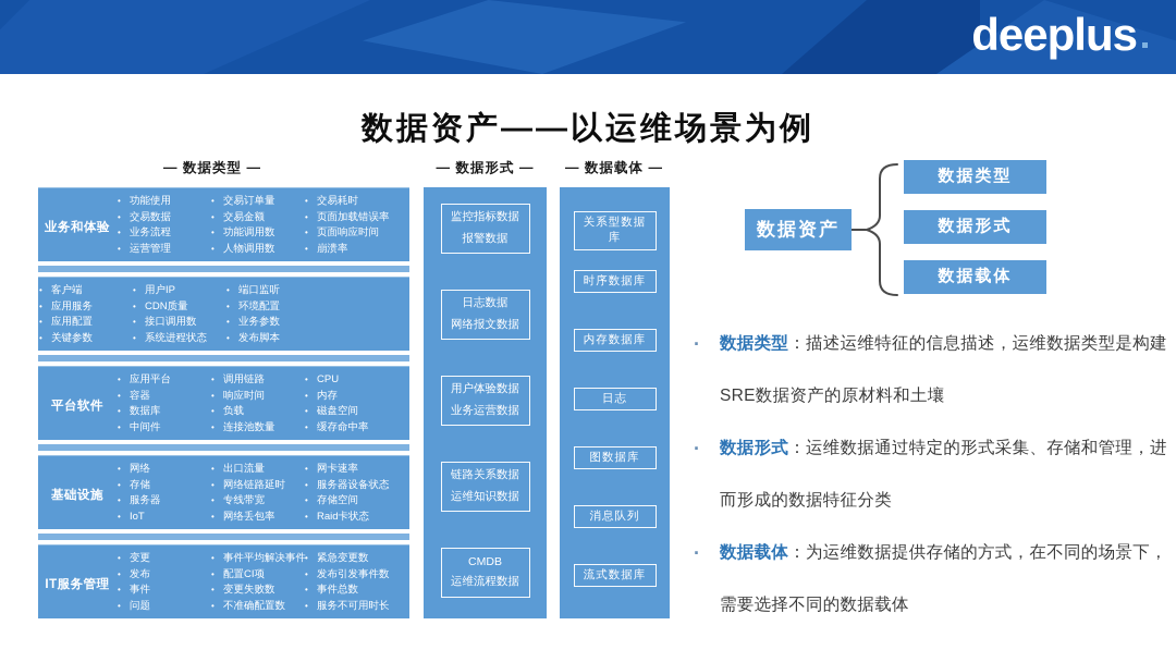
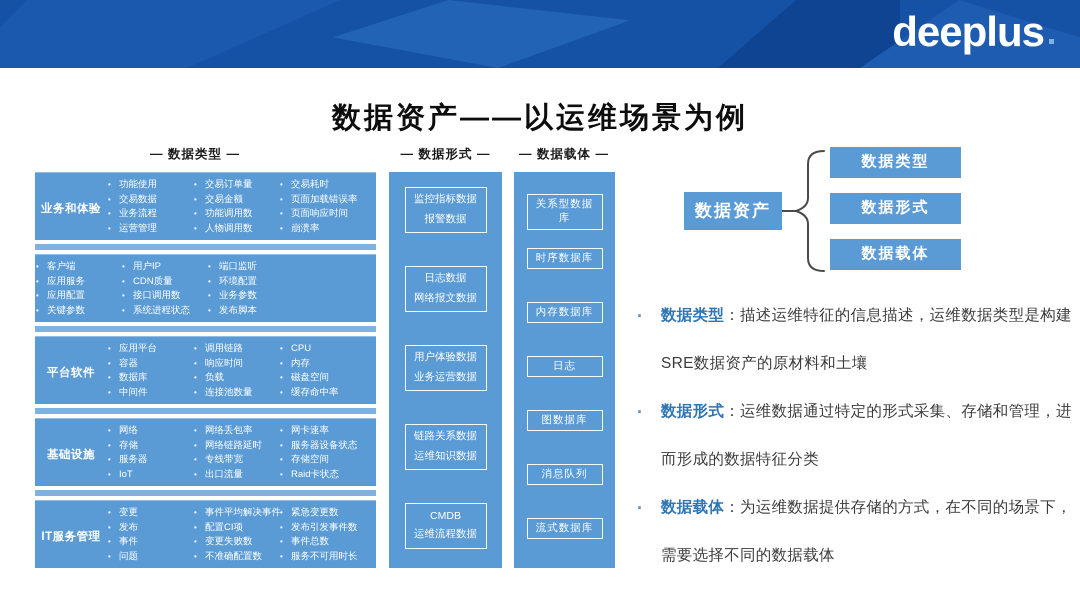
  deeplus
  数据资产——以运维场景为例
  — 数据类型 —
  — 数据形式 —
  — 数据载体 —
  业务和体验
  功能使用
  交易数据
  业务流程
  运营管理
  交易订单量
  交易金额
  功能调用数
  人物调用数
  交易耗时
  页面加载错误率
  页面响应时间
  崩溃率
  客户端
  应用服务
  应用配置
  关键参数
  用户IP
  CDN质量
  接口调用数
  系统进程状态
  端口监听
  环境配置
  业务参数
  发布脚本
  平台软件
  应用平台
  容器
  数据库
  中间件
  调用链路
  响应时间
  负载
  连接池数量
  CPU
  内存
  磁盘空间
  缓存命中率
  基础设施
  网络
  存储
  服务器
  IoT
- 出口流量
+ 网络丢包率
  网络链路延时
  专线带宽
- 网络丢包率
+ 出口流量
  网卡速率
  服务器设备状态
  存储空间
  Raid卡状态
  IT服务管理
  变更
  发布
  事件
  问题
  事件平均解决事件
  配置CI项
  变更失败数
  不准确配置数
  紧急变更数
  发布引发事件数
  事件总数
  服务不可用时长
  监控指标数据
  报警数据
  日志数据
  网络报文数据
  用户体验数据
  业务运营数据
  链路关系数据
  运维知识数据
  CMDB
  运维流程数据
  关系型数据库
  时序数据库
  内存数据库
  日志
  图数据库
  消息队列
  流式数据库
  数据资产
  数据类型
  数据形式
  数据载体
  数据类型：描述运维特征的信息描述，运维数据类型是构建SRE数据资产的原材料和土壤
  数据形式：运维数据通过特定的形式采集、存储和管理，进而形成的数据特征分类
  数据载体：为运维数据提供存储的方式，在不同的场景下，需要选择不同的数据载体
